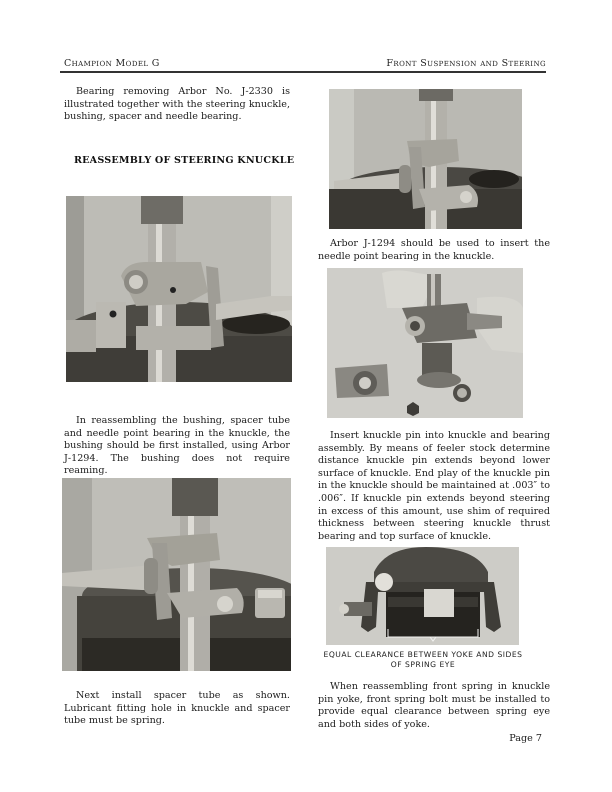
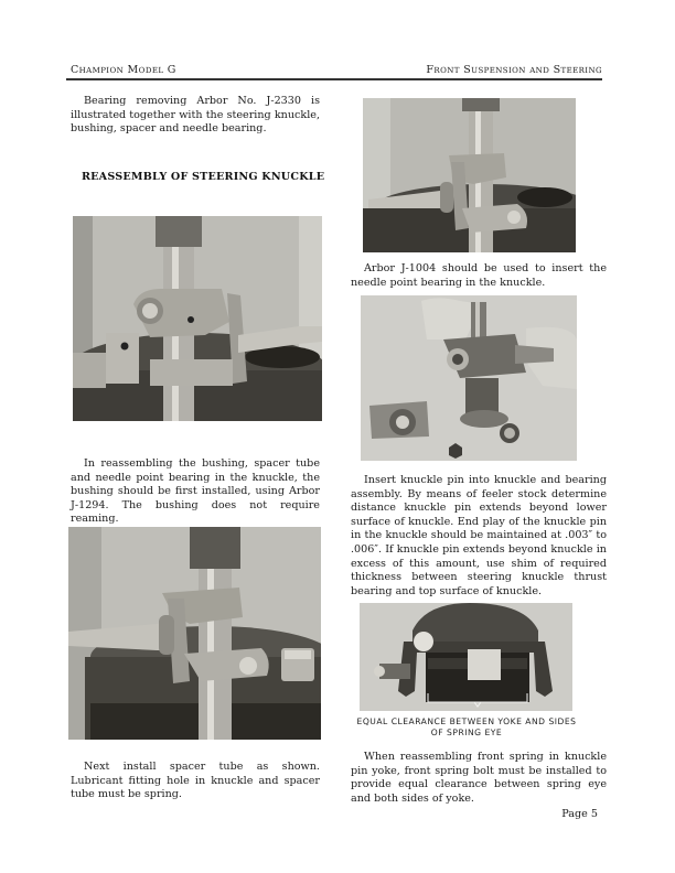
  Champion Model G
  Front Suspension and Steering
  Bearing removing Arbor No. J-2330 is illustrated together with the steering knuckle, bushing, spacer and needle bearing.
  REASSEMBLY OF STEERING KNUCKLE
  In reassembling the bushing, spacer tube and needle point bearing in the knuckle, the bushing should be first installed, using Arbor J-1294. The bushing does not require reaming.
  Next install spacer tube as shown. Lubricant fitting hole in knuckle and spacer tube must be spring.
- Arbor J-1294 should be used to insert the needle point bearing in the knuckle.
+ Arbor J-1004 should be used to insert the needle point bearing in the knuckle.
- Insert knuckle pin into knuckle and bearing assembly. By means of feeler stock determine distance knuckle pin extends beyond lower surface of knuckle. End play of the knuckle pin in the knuckle should be maintained at .003″ to .006″. If knuckle pin extends beyond steering in excess of this amount, use shim of required thickness between steering knuckle thrust bearing and top surface of knuckle.
+ Insert knuckle pin into knuckle and bearing assembly. By means of feeler stock determine distance knuckle pin extends beyond lower surface of knuckle. End play of the knuckle pin in the knuckle should be maintained at .003″ to .006″. If knuckle pin extends beyond knuckle in excess of this amount, use shim of required thickness between steering knuckle thrust bearing and top surface of knuckle.
  EQUAL CLEARANCE BETWEEN YOKE AND SIDES OF SPRING EYE
  When reassembling front spring in knuckle pin yoke, front spring bolt must be installed to provide equal clearance between spring eye and both sides of yoke.
- Page 7
+ Page 5
